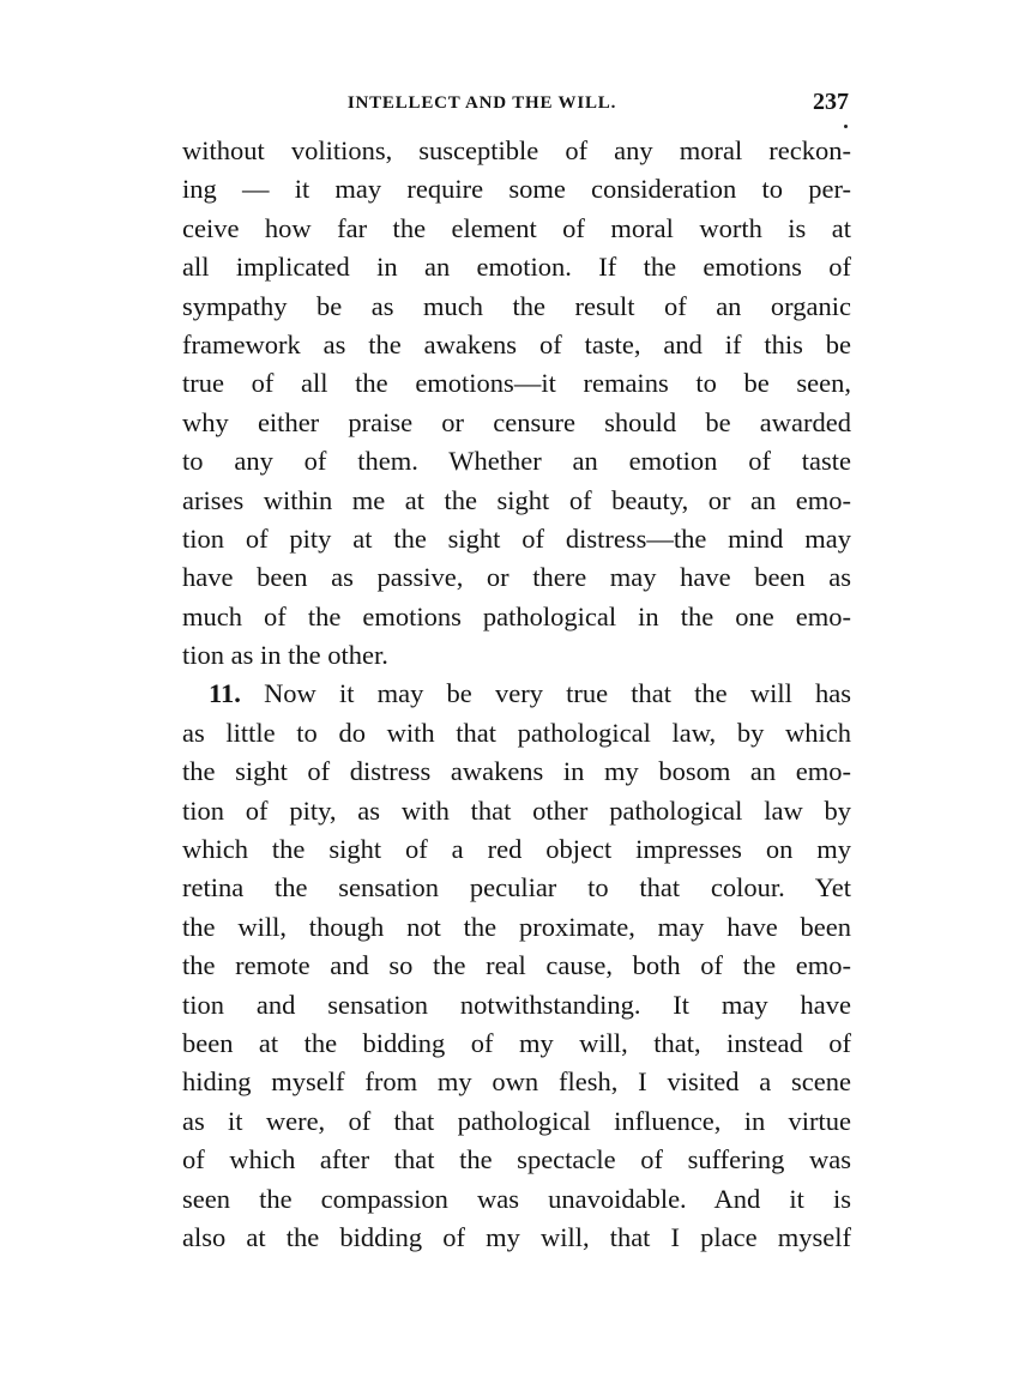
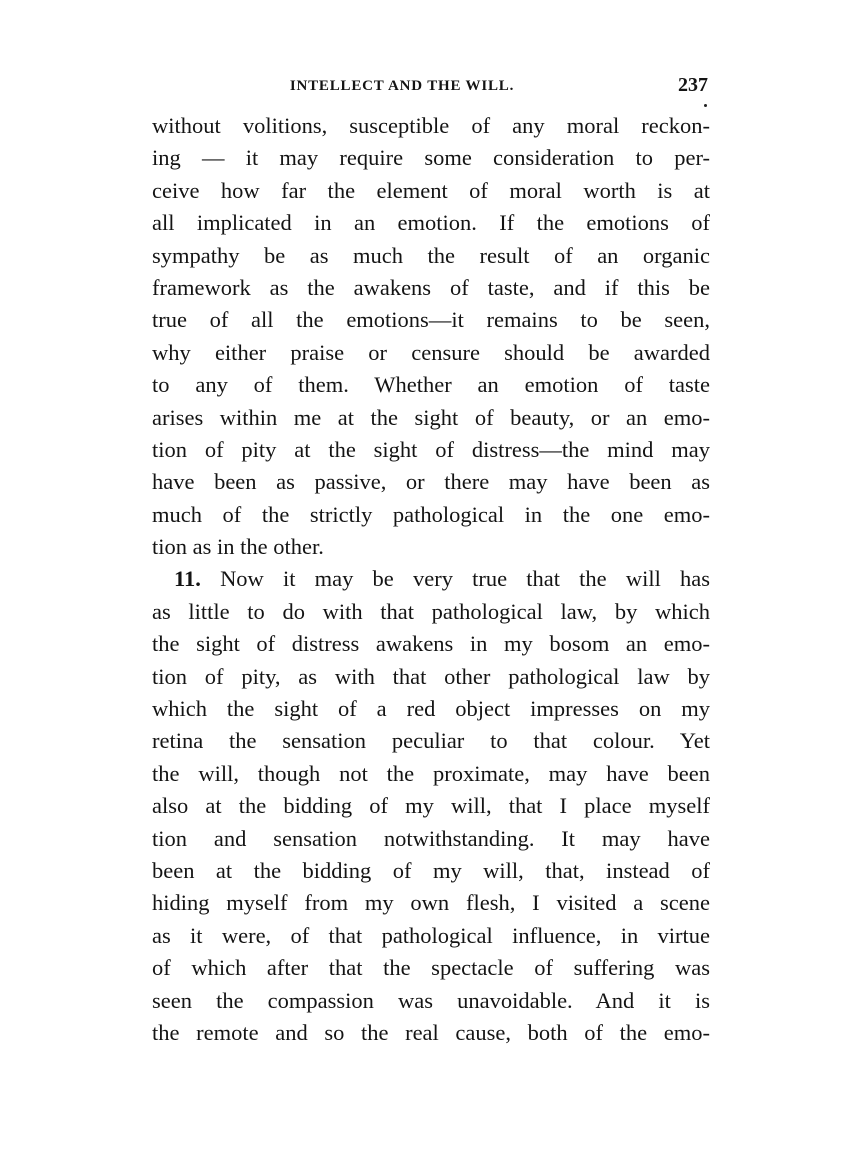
  INTELLECT AND THE WILL.
  237
  without volitions, susceptible of any moral reckon-
  ing — it may require some consideration to per-
  ceive how far the element of moral worth is at
  all implicated in an emotion. If the emotions of
  sympathy be as much the result of an organic
  framework as the awakens of taste, and if this be
  true of all the emotions—it remains to be seen,
  why either praise or censure should be awarded
  to any of them. Whether an emotion of taste
  arises within me at the sight of beauty, or an emo-
  tion of pity at the sight of distress—the mind may
  have been as passive, or there may have been as
- much of the emotions pathological in the one emo-
+ much of the strictly pathological in the one emo-
  tion as in the other.
  11. Now it may be very true that the will has
  as little to do with that pathological law, by which
  the sight of distress awakens in my bosom an emo-
  tion of pity, as with that other pathological law by
  which the sight of a red object impresses on my
  retina the sensation peculiar to that colour. Yet
  the will, though not the proximate, may have been
- the remote and so the real cause, both of the emo-
+ also at the bidding of my will, that I place myself
  tion and sensation notwithstanding. It may have
  been at the bidding of my will, that, instead of
  hiding myself from my own flesh, I visited a scene
  as it were, of that pathological influence, in virtue
  of which after that the spectacle of suffering was
  seen the compassion was unavoidable. And it is
- also at the bidding of my will, that I place myself
+ the remote and so the real cause, both of the emo-
